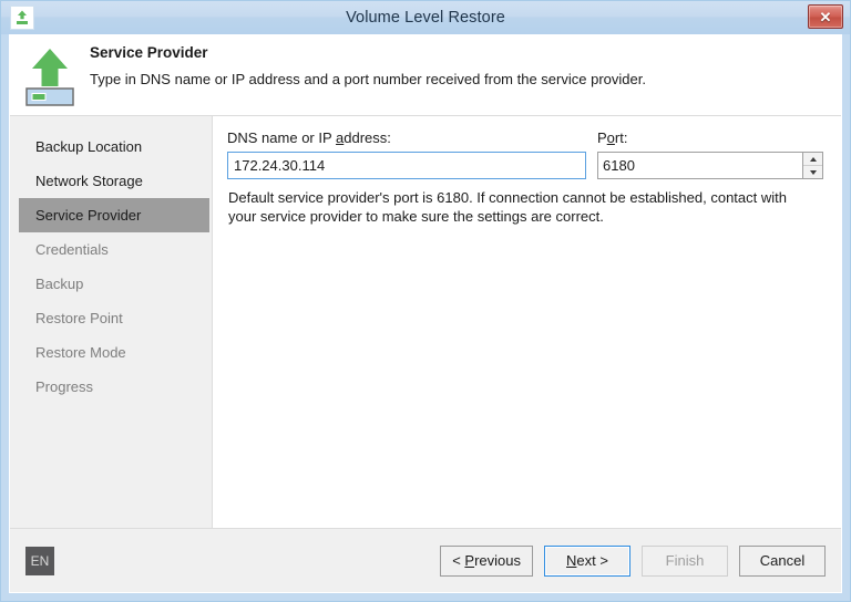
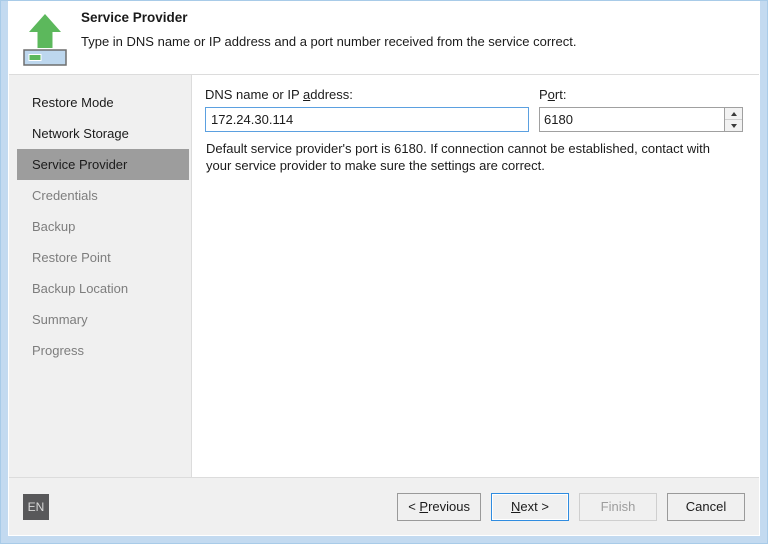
- Volume Level Restore
- ✕
  Service Provider
- Type in DNS name or IP address and a port number received from the service provider.
+ Type in DNS name or IP address and a port number received from the service correct.
- Backup Location
+ Restore Mode
  Network Storage
  Service Provider
  Credentials
  Backup
  Restore Point
- Restore Mode
+ Backup Location
+ Summary
  Progress
  DNS name or IP address:
  172.24.30.114
  Port:
  6180
  Default service provider's port is 6180. If connection cannot be established, contact with your service provider to make sure the settings are correct.
  EN
  < Previous
  Next >
  Finish
  Cancel
